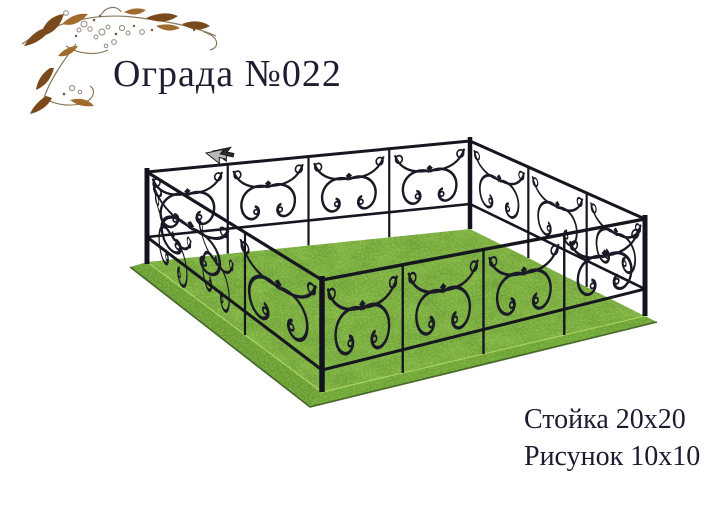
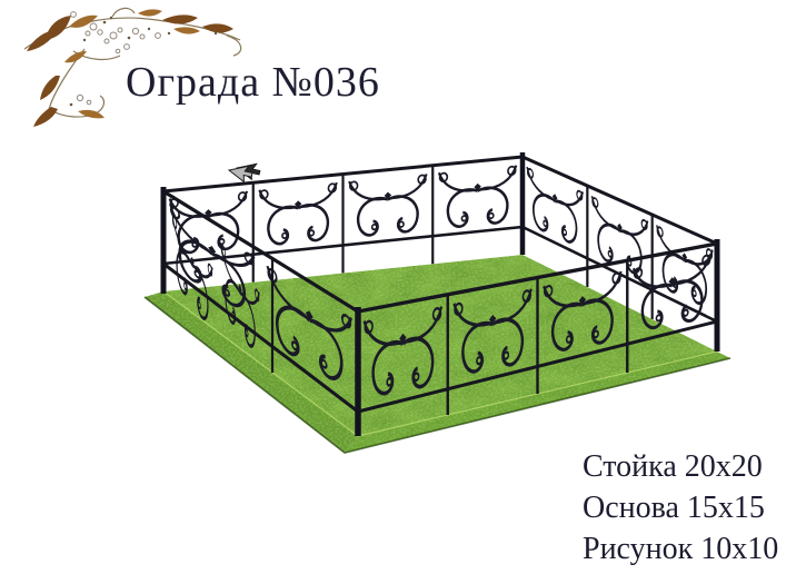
- Ограда №022
+ Ограда №036
  Стойка 20x20
+ Основа 15x15
  Рисунок 10x10
